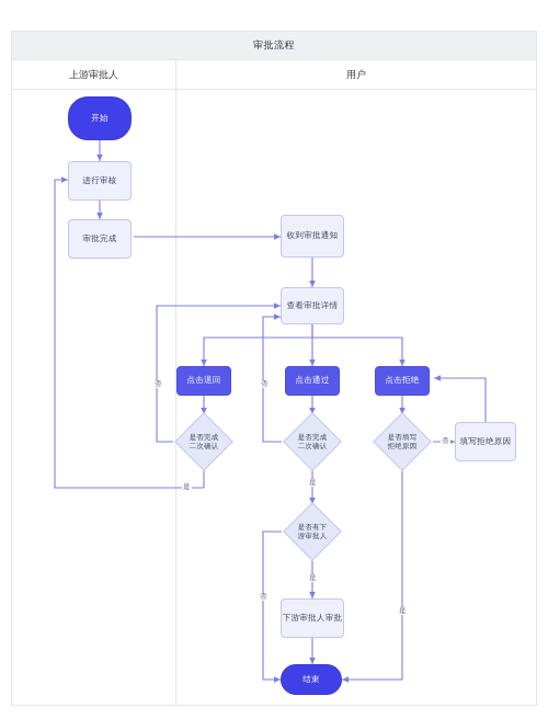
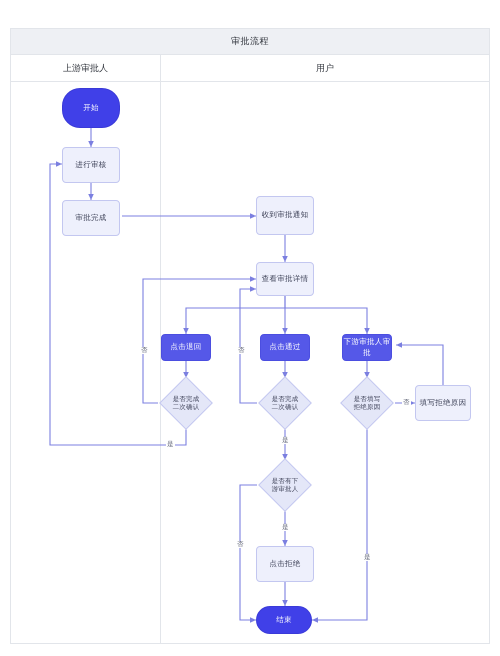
  审批流程
  上游审批人
  用户
  开始
  进行审核
  审批完成
  收到审批通知
  查看审批详情
  点击退回
  点击通过
- 点击拒绝
+ 下游审批人审批
  是否完成
  二次确认
  是否完成
  二次确认
  是否填写
  拒绝原因
  填写拒绝原因
  是否有下
  游审批人
- 下游审批人审批
+ 点击拒绝
  结束
  否
  是
  否
  是
  否
  是
  否
  是
